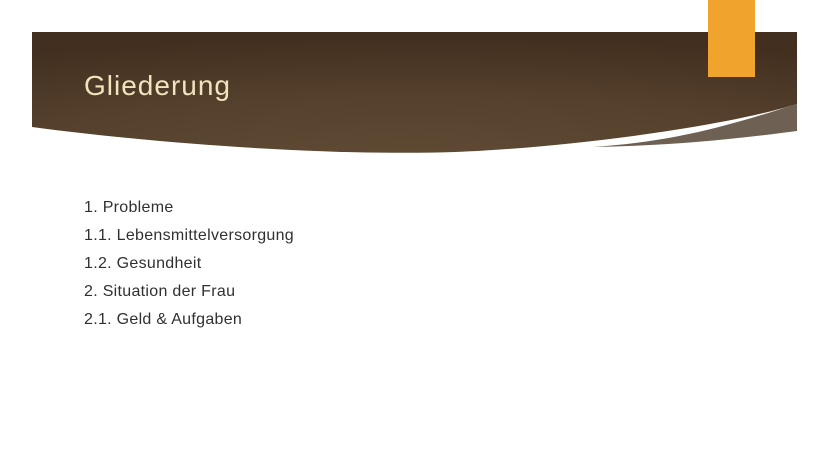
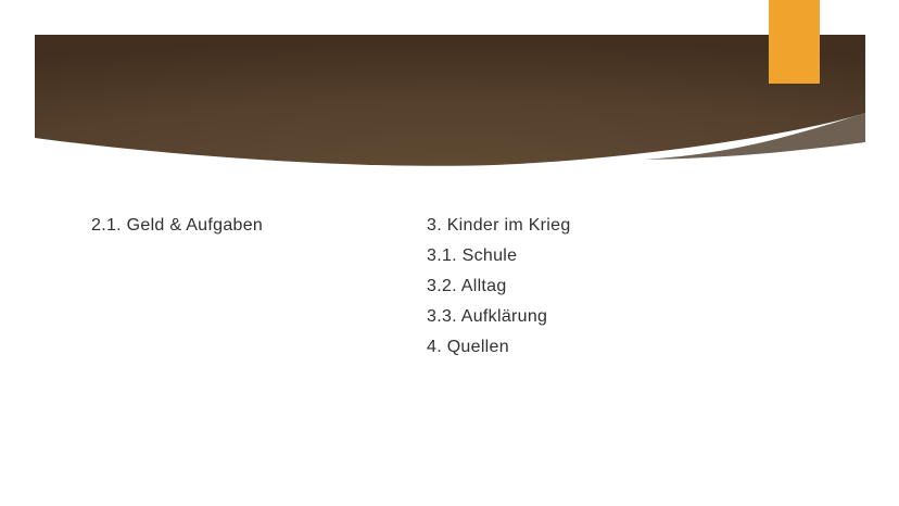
- Gliederung
- 1. Probleme
- 1.1. Lebensmittelversorgung
- 1.2. Gesundheit
- 2. Situation der Frau
  2.1. Geld & Aufgaben
+ 3. Kinder im Krieg
+ 3.1. Schule
+ 3.2. Alltag
+ 3.3. Aufklärung
+ 4. Quellen
